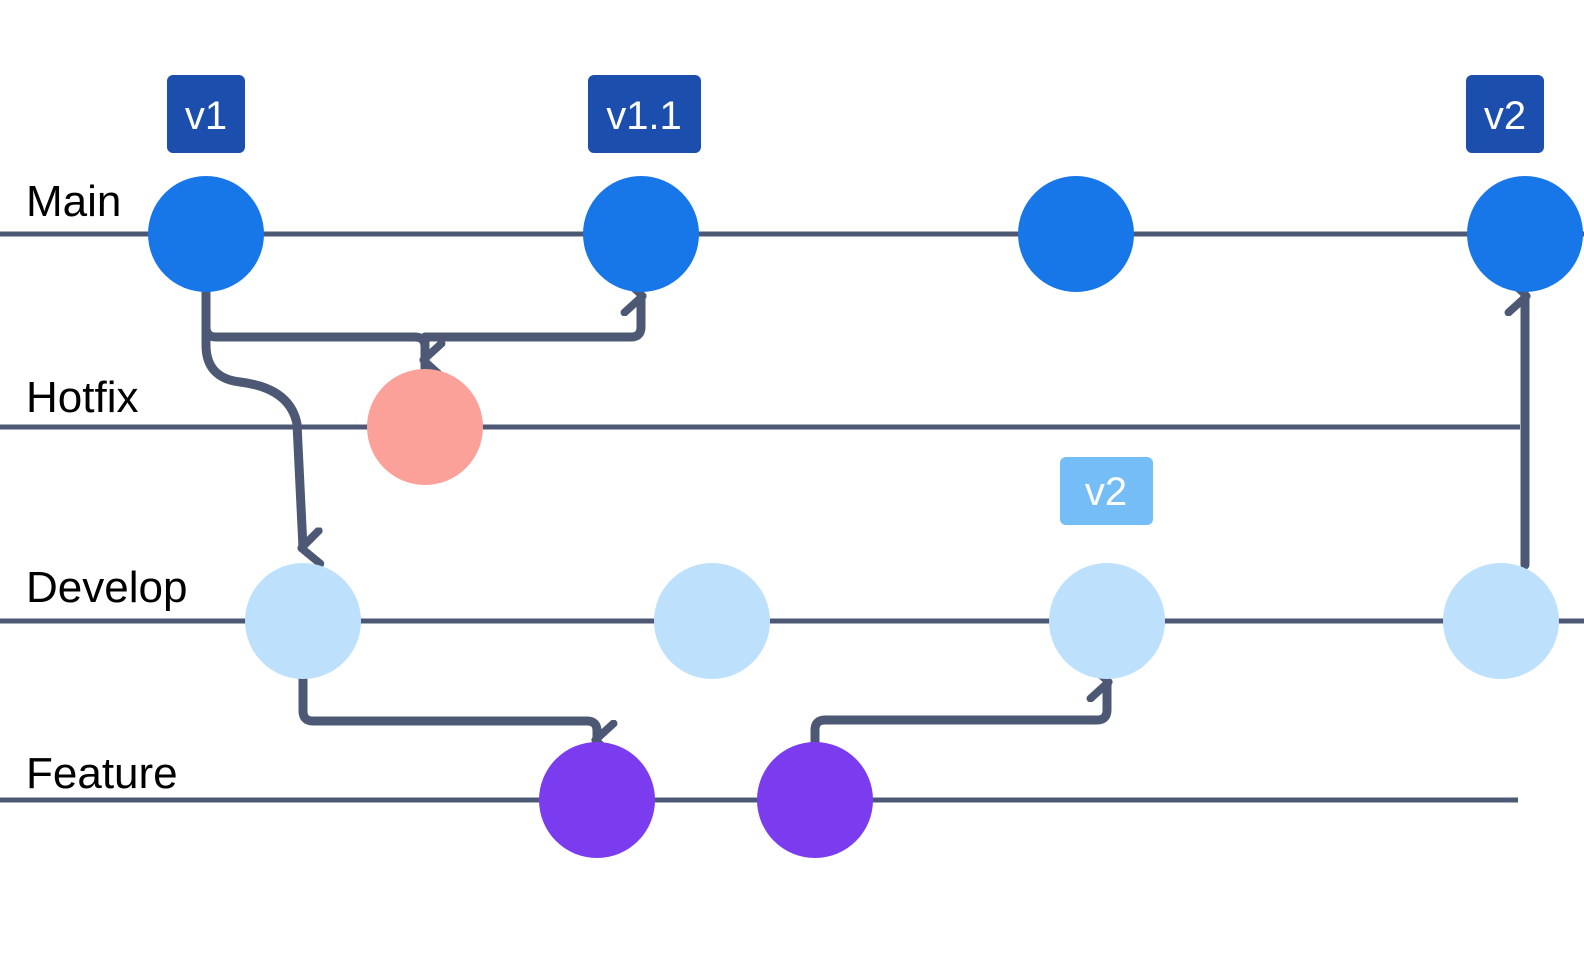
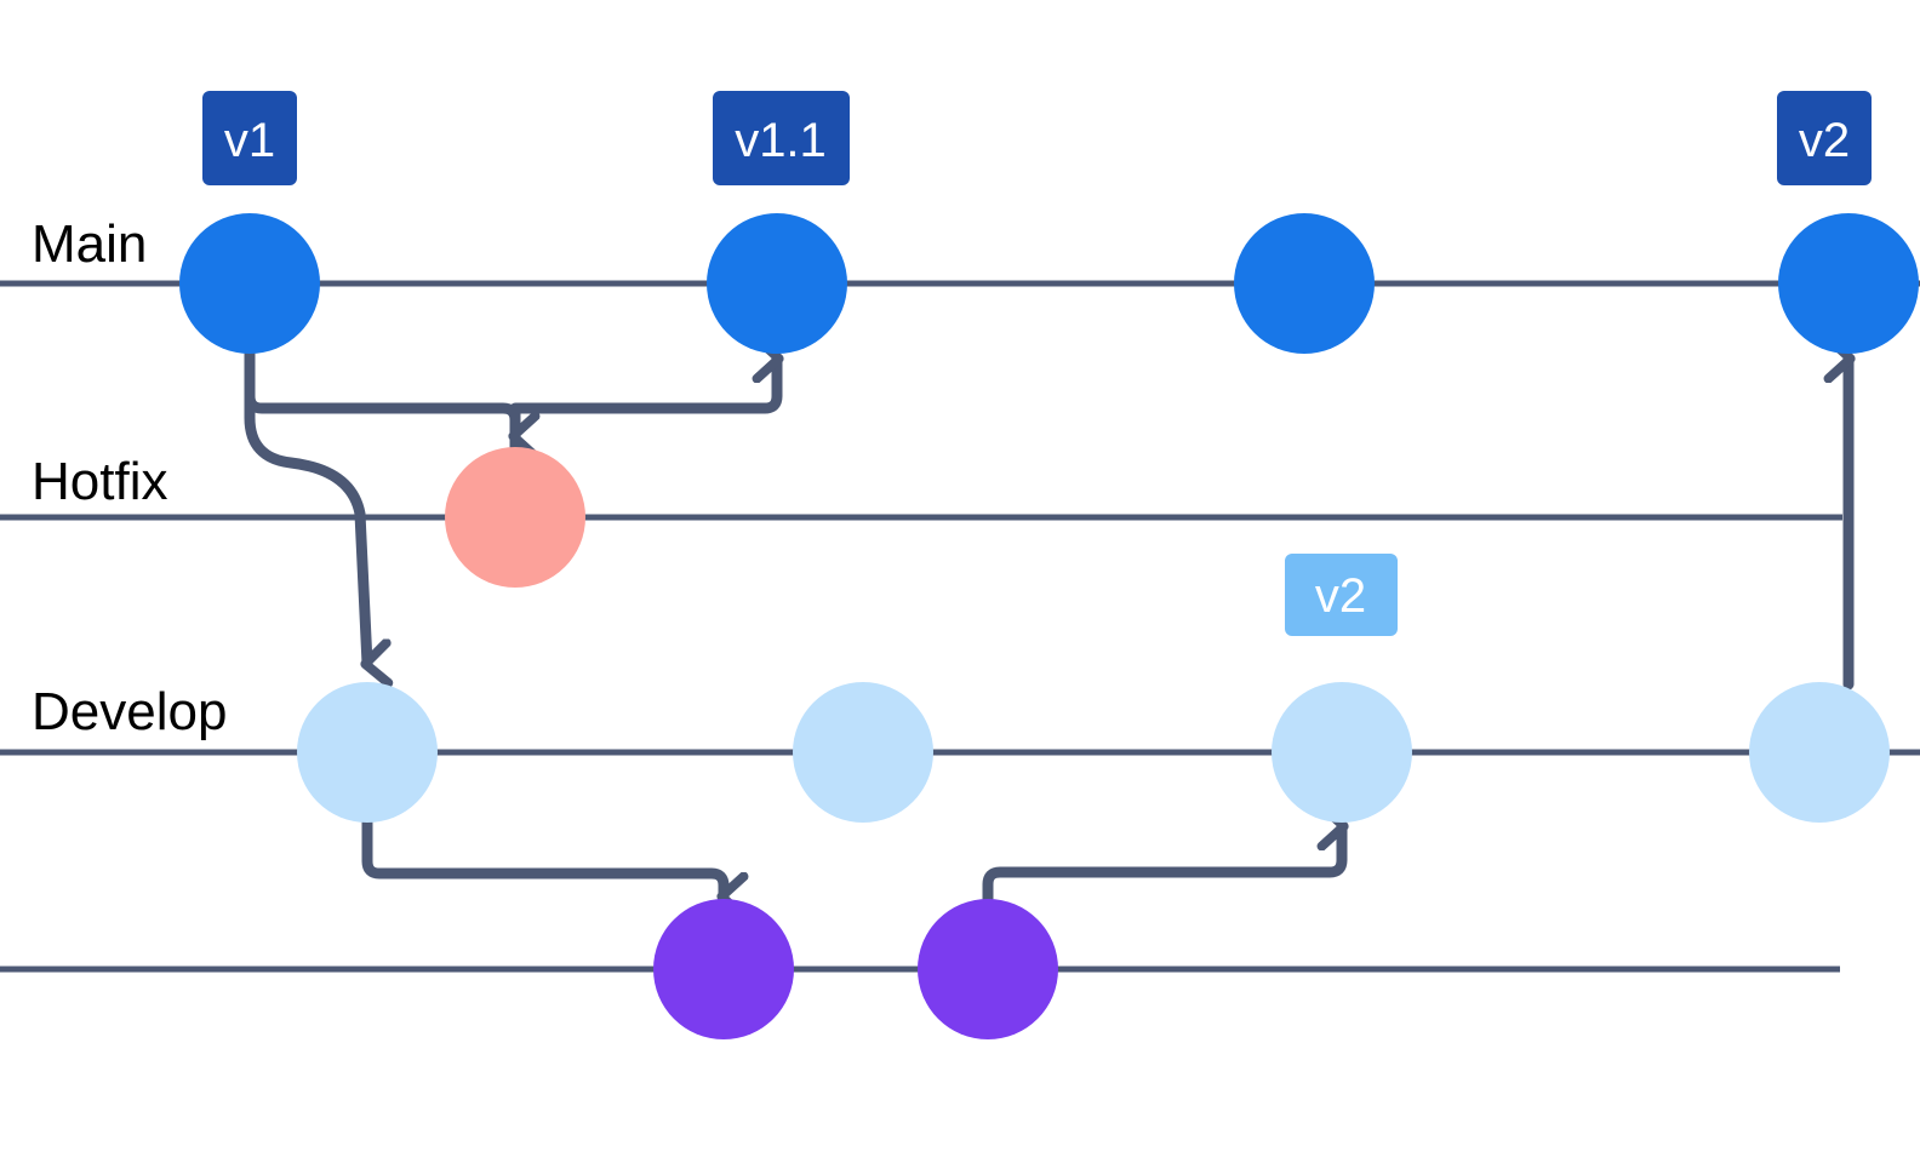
  Main
  Hotfix
  Develop
- Feature
  v1
  v1.1
  v2
  v2
